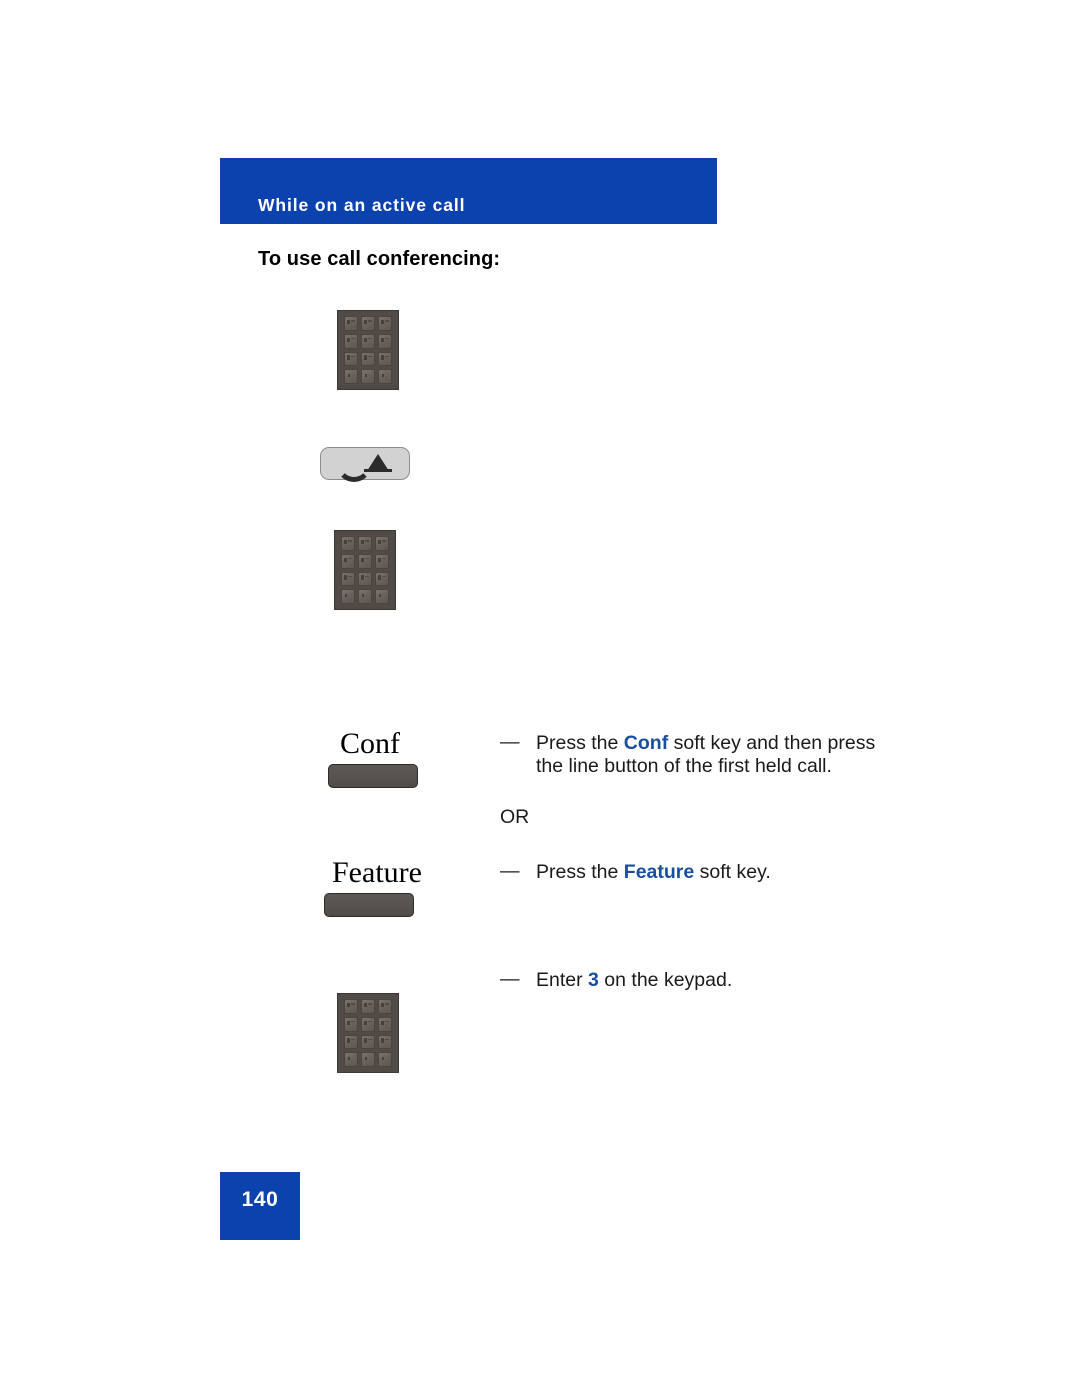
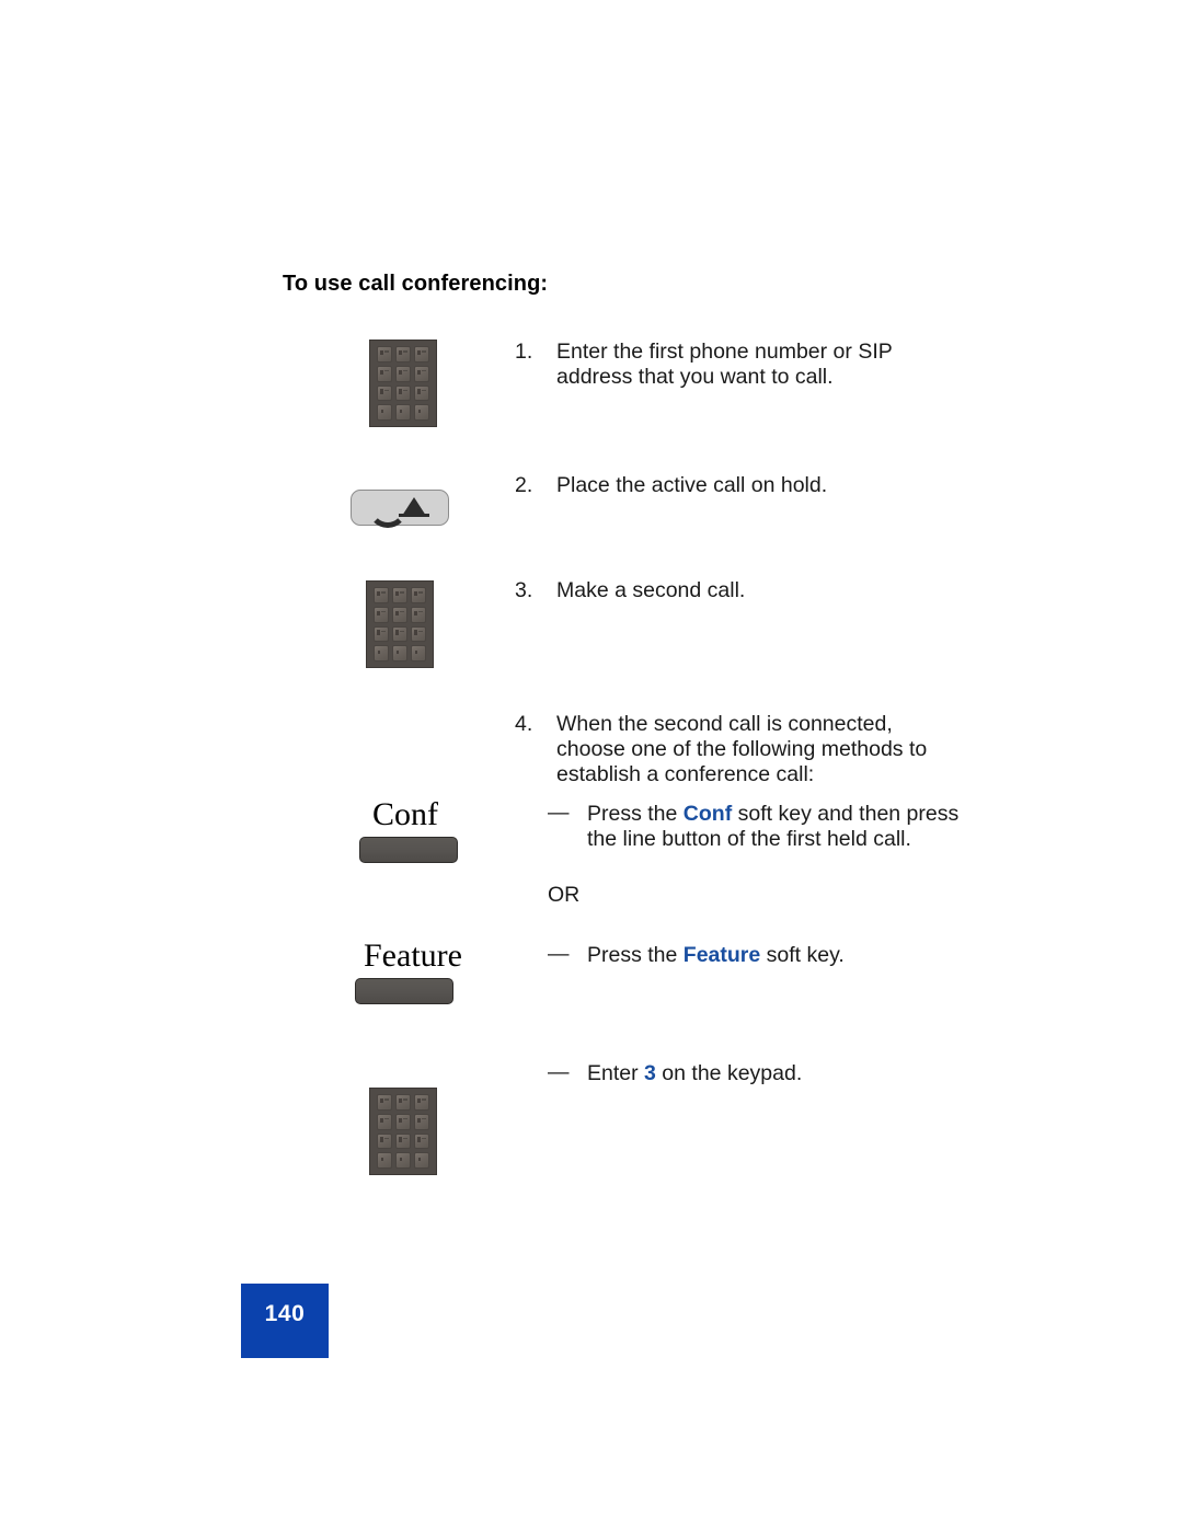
- While on an active call
  To use call conferencing:
+ 1.
+ Enter the first phone number or SIP address that you want to call.
+ 2.
+ Place the active call on hold.
+ 3.
+ Make a second call.
+ 4.
+ When the second call is connected, choose one of the following methods to establish a conference call:
  Conf
  —
  Press the Conf soft key and then press the line button of the first held call.
  OR
  Feature
  —
  Press the Feature soft key.
  —
  Enter 3 on the keypad.
  140
